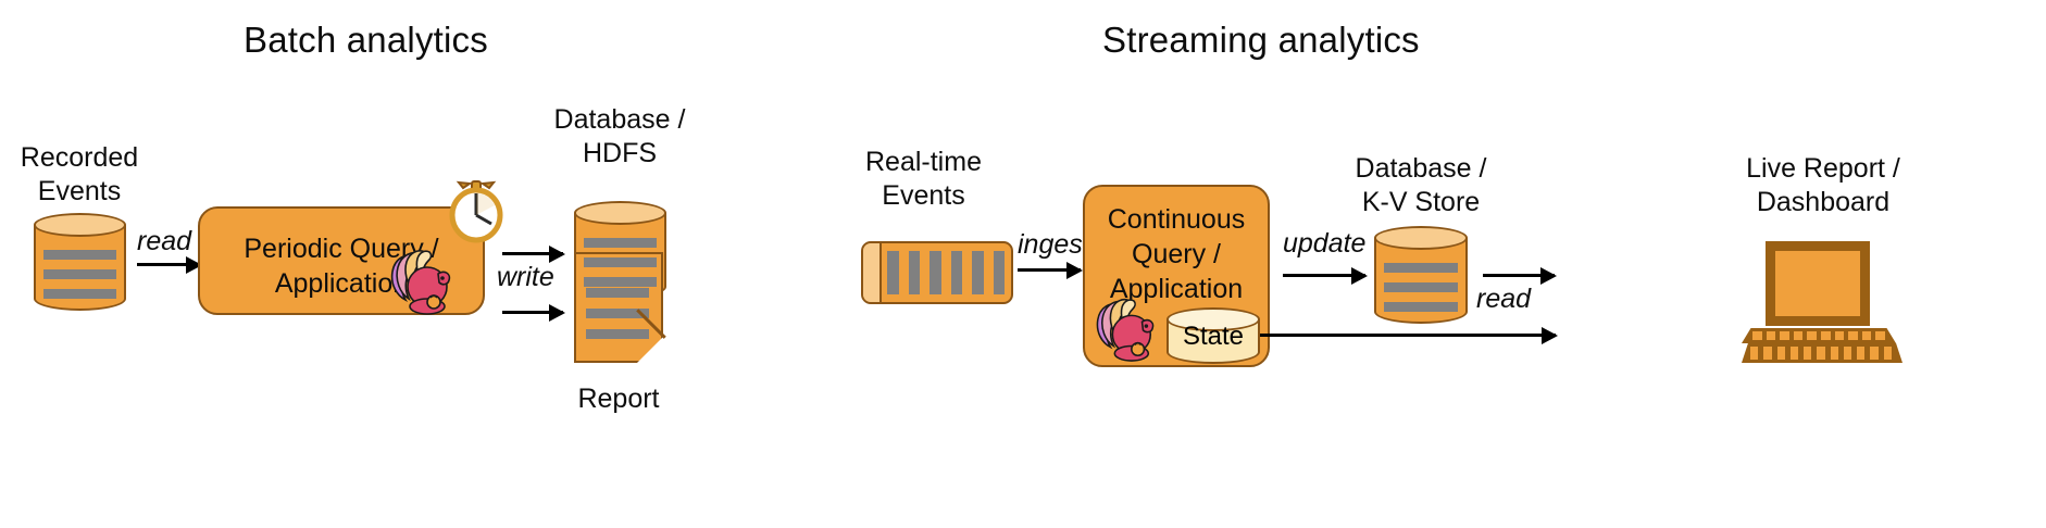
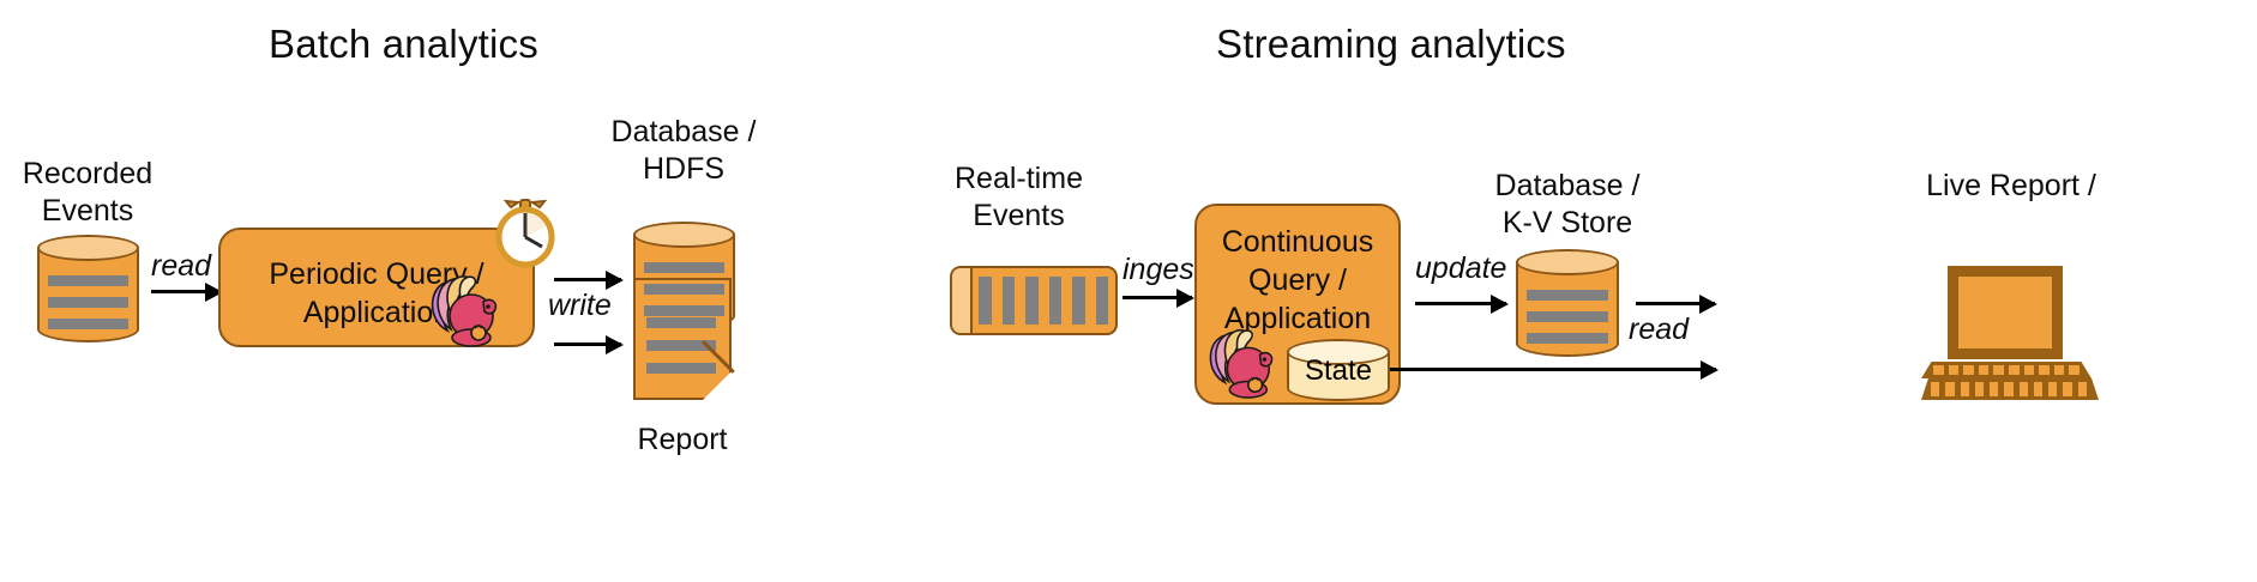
  Batch analytics
  Streaming analytics
  Recorded
  Events
  read
  Periodic Query /
  Applicatio
  Database /
  HDFS
  write
  Report
  Real-time
  Events
  inges
  Continuous
  Query /
  Application
  State
  update
  Database /
  K-V Store
  read
  Live Report /
- Dashboard
